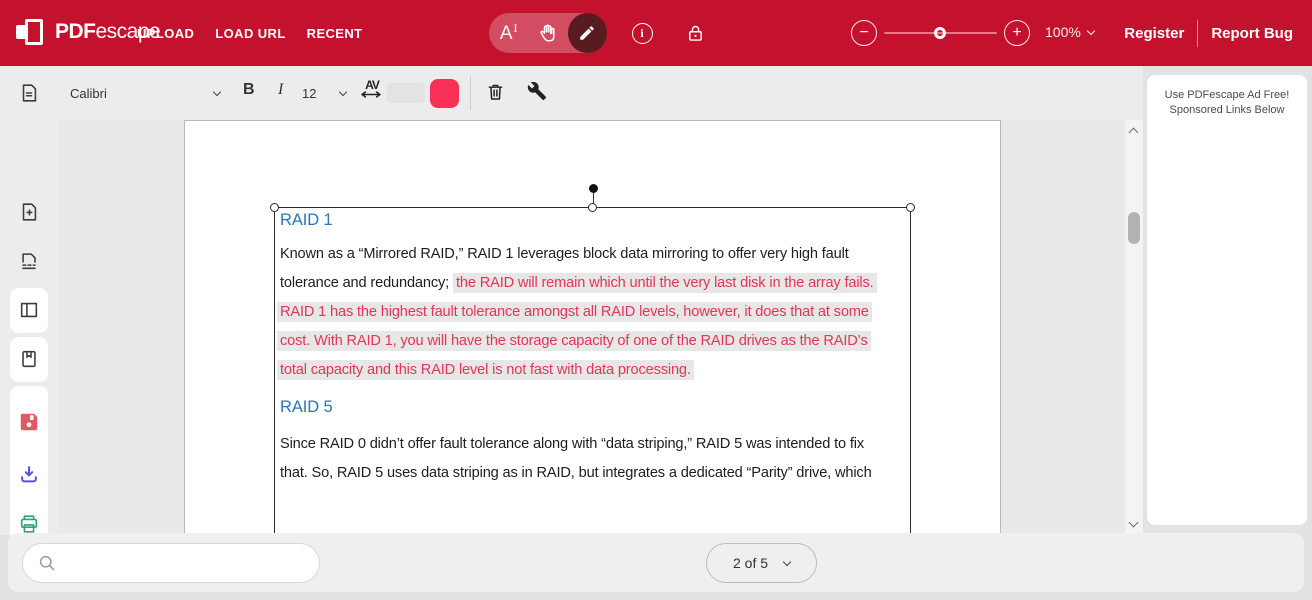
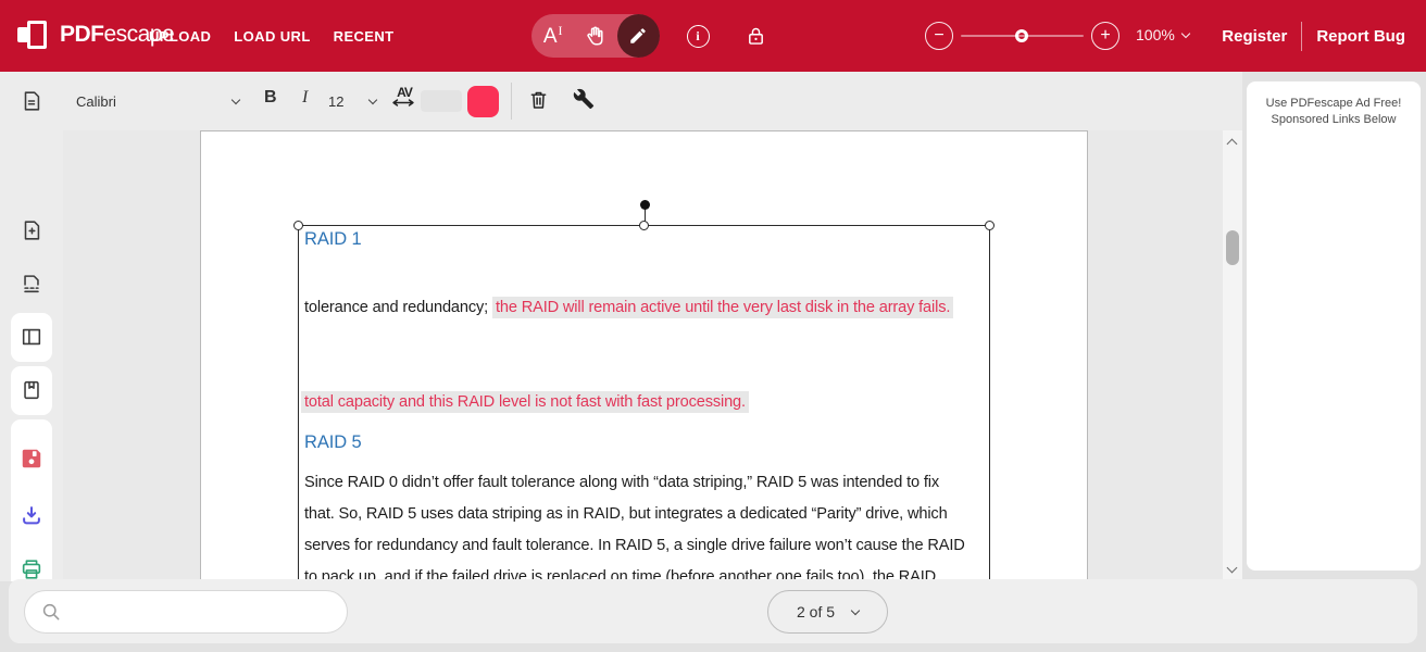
  PDFescape
  UPLOAD
  LOAD URL
  RECENT
  A
  I
  i
  −
  +
  100%
  Register
  Report Bug
  Calibri
  B
  I
  12
  AV
  RAID 1
- Known as a “Mirrored RAID,” RAID 1 leverages block data mirroring to offer very high fault
- tolerance and redundancy; the RAID will remain which until the very last disk in the array fails.
+ tolerance and redundancy; the RAID will remain active until the very last disk in the array fails.
- RAID 1 has the highest fault tolerance amongst all RAID levels, however, it does that at some
- cost. With RAID 1, you will have the storage capacity of one of the RAID drives as the RAID’s
- total capacity and this RAID level is not fast with data processing.
+ total capacity and this RAID level is not fast with fast processing.
  RAID 5
  Since RAID 0 didn’t offer fault tolerance along with “data striping,” RAID 5 was intended to fix
  that. So, RAID 5 uses data striping as in RAID, but integrates a dedicated “Parity” drive, which
+ serves for redundancy and fault tolerance. In RAID 5, a single drive failure won’t cause the RAID
+ to pack up, and if the failed drive is replaced on time (before another one fails too), the RAID
  Use PDFescape Ad Free!
  Sponsored Links Below
  2 of 5
